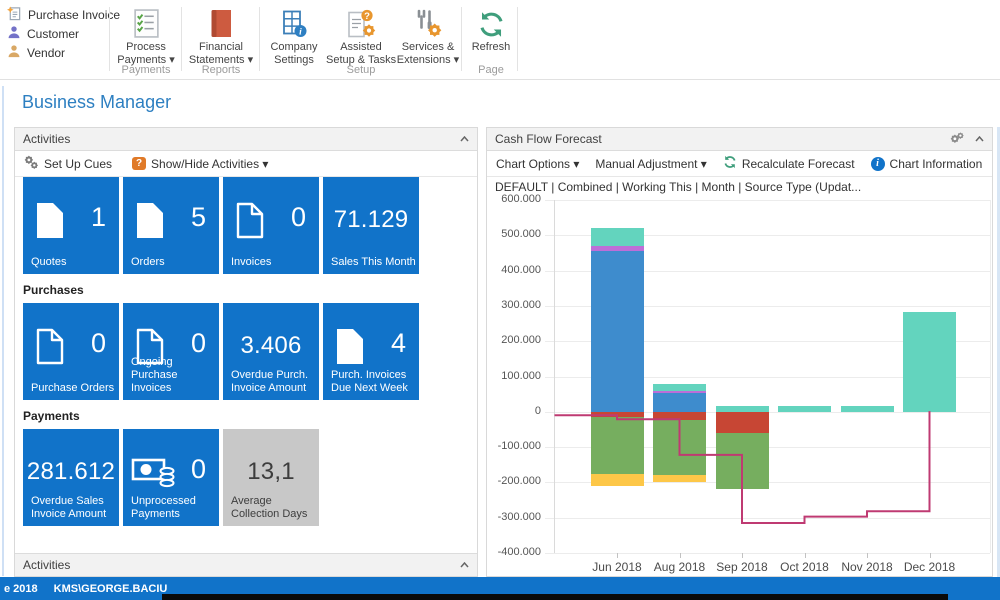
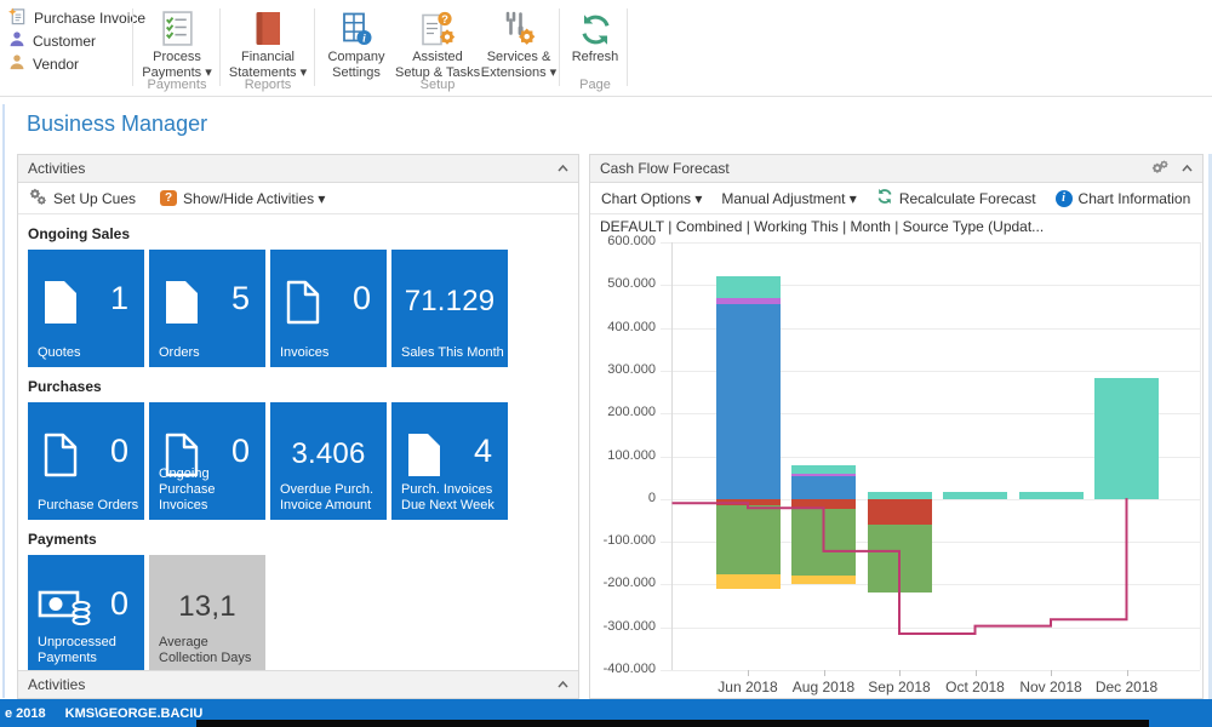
  Purchase Invoice
  Customer
  Vendor
  Process
  Payments ▾
  Payments
  Financial
  Statements ▾
  Reports
  i
  Company
  Settings
  ?
  Assisted
  Setup & Tasks
  Services &
  Extensions ▾
  Setup
  Refresh
  Page
  Business Manager
  Activities
  Set Up Cues
  ?
  Show/Hide Activities ▾
+ Ongoing Sales
  1
  Quotes
  5
  Orders
  0
  Invoices
  71.129
  Sales This Month
  Purchases
  0
  Purchase Orders
  0
  Ongoing Purchase Invoices
  3.406
  Overdue Purch. Invoice Amount
  4
  Purch. Invoices Due Next Week
  Payments
- 281.612
- Overdue Sales Invoice Amount
  0
  Unprocessed Payments
  13,1
  Average Collection Days
  Activities
  Cash Flow Forecast
  Chart Options ▾
  Manual Adjustment ▾
  Recalculate Forecast
  i
  Chart Information
  DEFAULT | Combined | Working This | Month | Source Type (Updat...
  600.000
  500.000
  400.000
  300.000
  200.000
  100.000
  0
  -100.000
  -200.000
  -300.000
  -400.000
  Jun 2018
  Aug 2018
  Sep 2018
  Oct 2018
  Nov 2018
  Dec 2018
  e 2018
  KMS\GEORGE.BACIU
